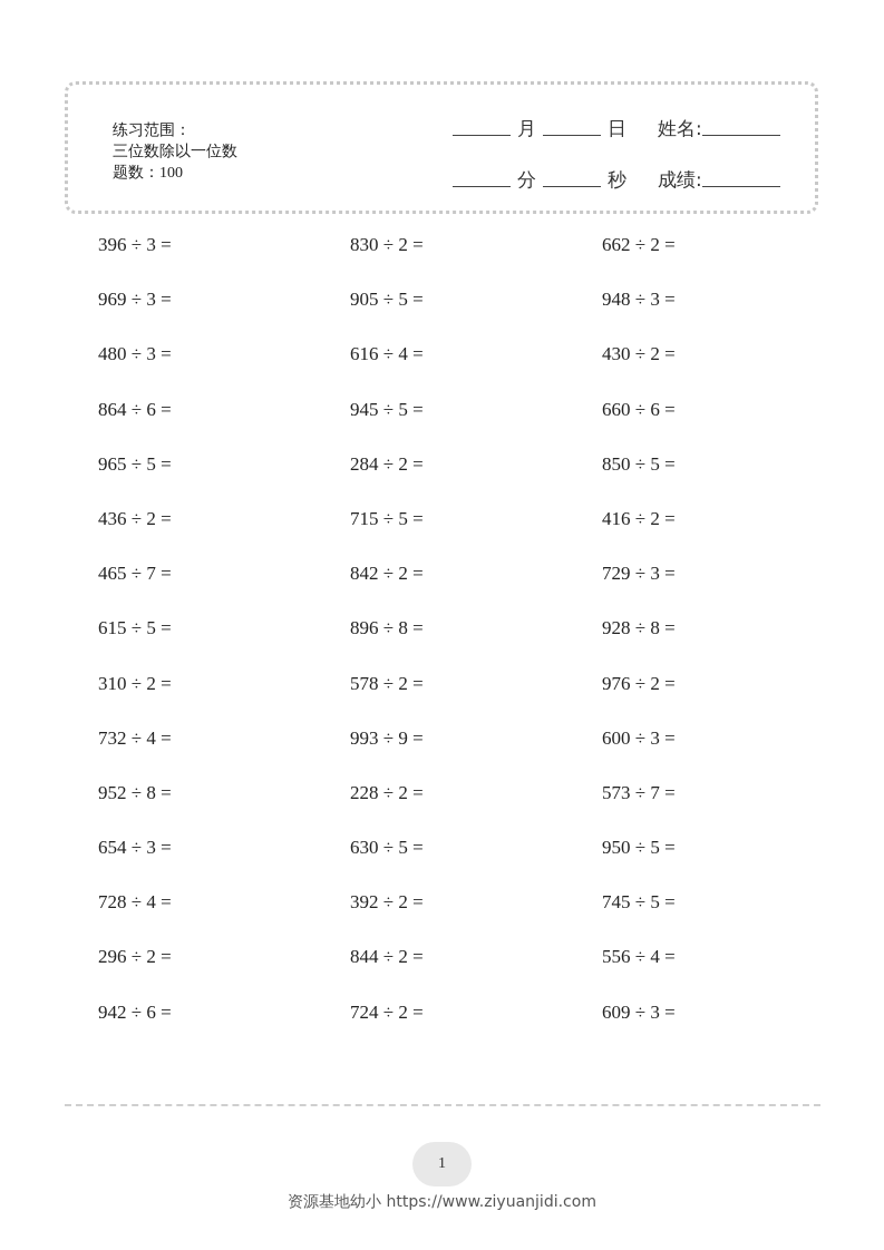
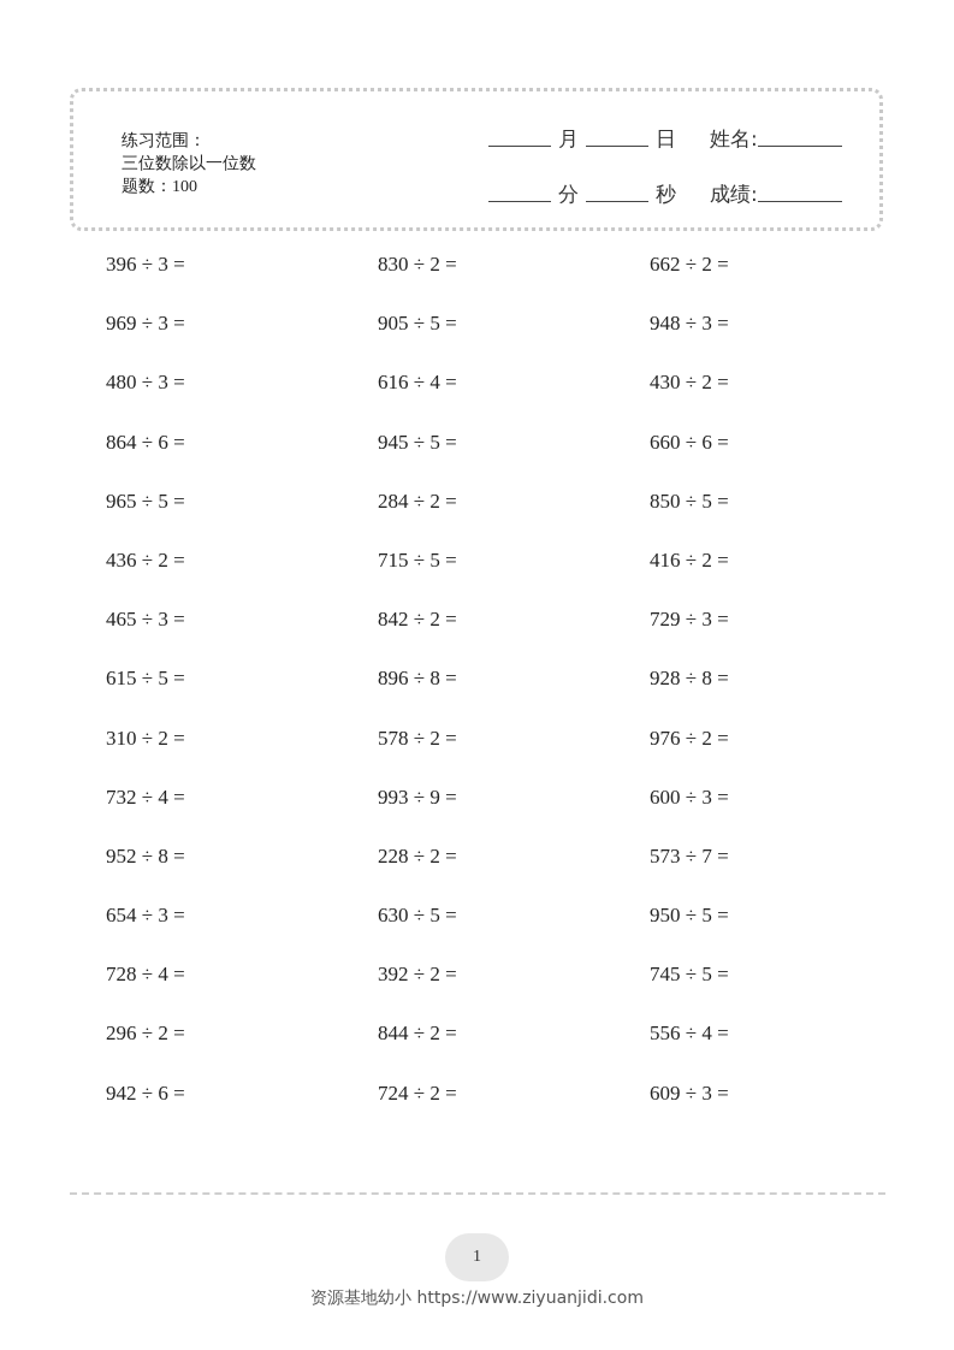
  练习范围：
  三位数除以一位数
  题数：100
  月
  日
  姓名:
  分
  秒
  成绩:
  396 ÷ 3 =
  830 ÷ 2 =
  662 ÷ 2 =
  969 ÷ 3 =
  905 ÷ 5 =
  948 ÷ 3 =
  480 ÷ 3 =
  616 ÷ 4 =
  430 ÷ 2 =
  864 ÷ 6 =
  945 ÷ 5 =
  660 ÷ 6 =
  965 ÷ 5 =
  284 ÷ 2 =
  850 ÷ 5 =
  436 ÷ 2 =
  715 ÷ 5 =
  416 ÷ 2 =
- 465 ÷ 7 =
+ 465 ÷ 3 =
  842 ÷ 2 =
  729 ÷ 3 =
  615 ÷ 5 =
  896 ÷ 8 =
  928 ÷ 8 =
  310 ÷ 2 =
  578 ÷ 2 =
  976 ÷ 2 =
  732 ÷ 4 =
  993 ÷ 9 =
  600 ÷ 3 =
  952 ÷ 8 =
  228 ÷ 2 =
  573 ÷ 7 =
  654 ÷ 3 =
  630 ÷ 5 =
  950 ÷ 5 =
  728 ÷ 4 =
  392 ÷ 2 =
  745 ÷ 5 =
  296 ÷ 2 =
  844 ÷ 2 =
  556 ÷ 4 =
  942 ÷ 6 =
  724 ÷ 2 =
  609 ÷ 3 =
  1
  资源基地幼小 https://www.ziyuanjidi.com
